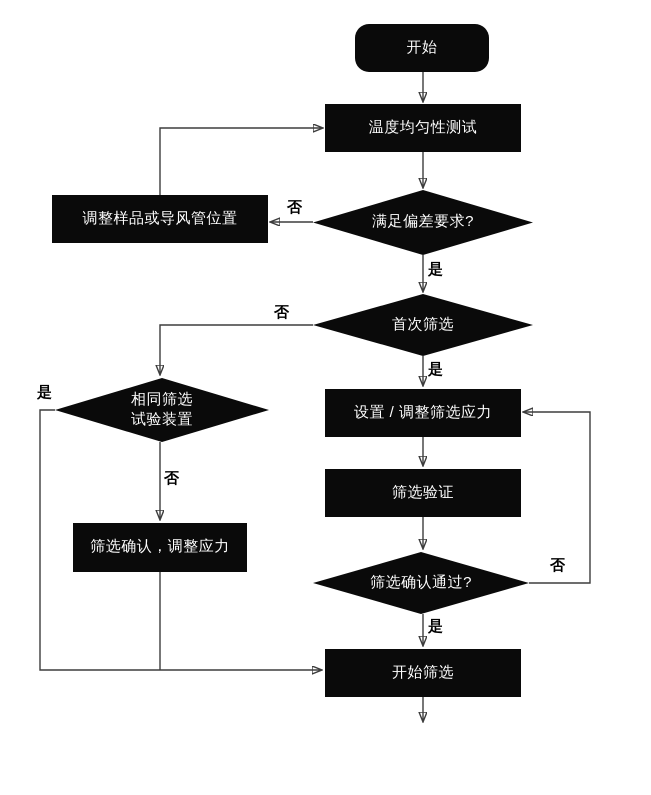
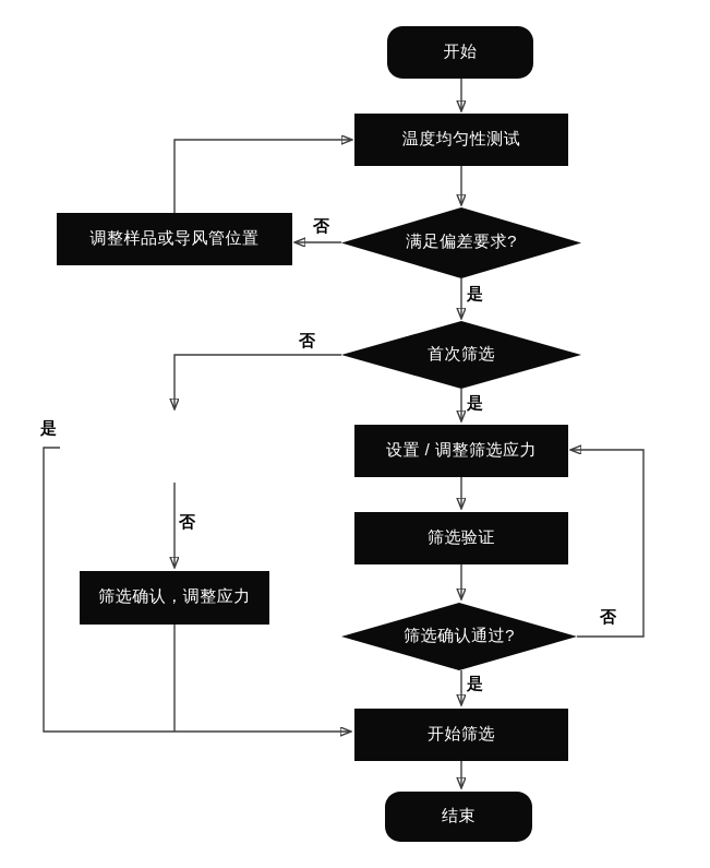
  开始
  温度均匀性测试
  调整样品或导风管位置
  满足偏差要求?
  首次筛选
- 相同筛选
- 试验装置
  设置 / 调整筛选应力
  筛选验证
  筛选确认，调整应力
  筛选确认通过?
  开始筛选
+ 结束
  否
  是
  否
  是
  是
  否
  否
  是
